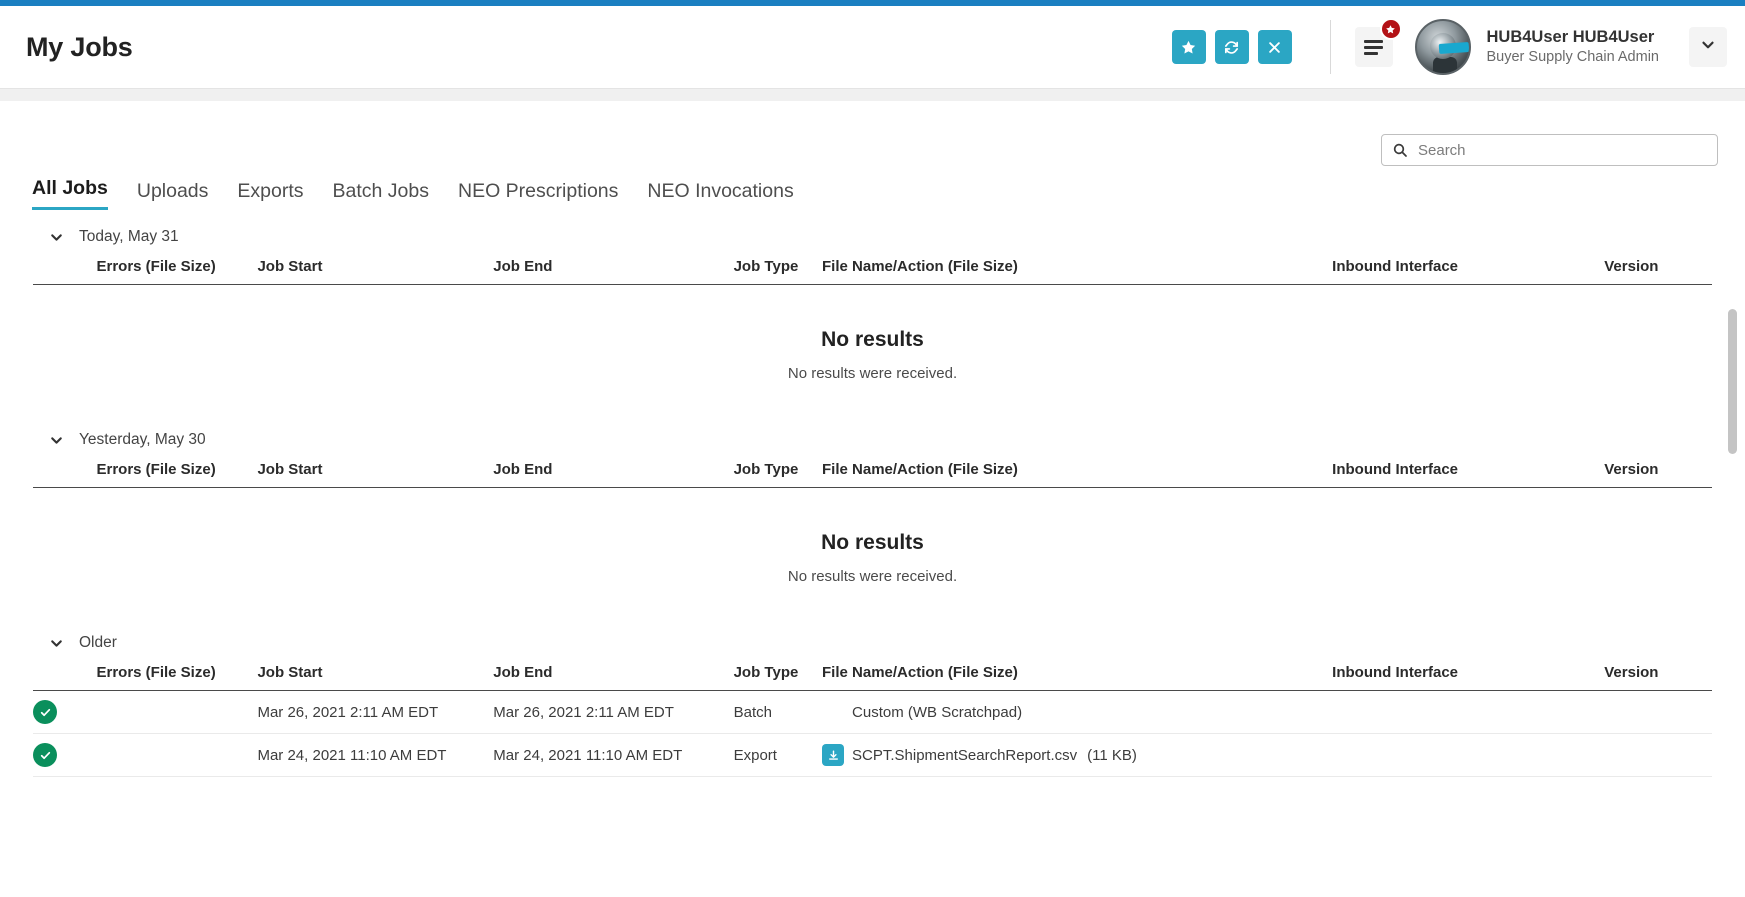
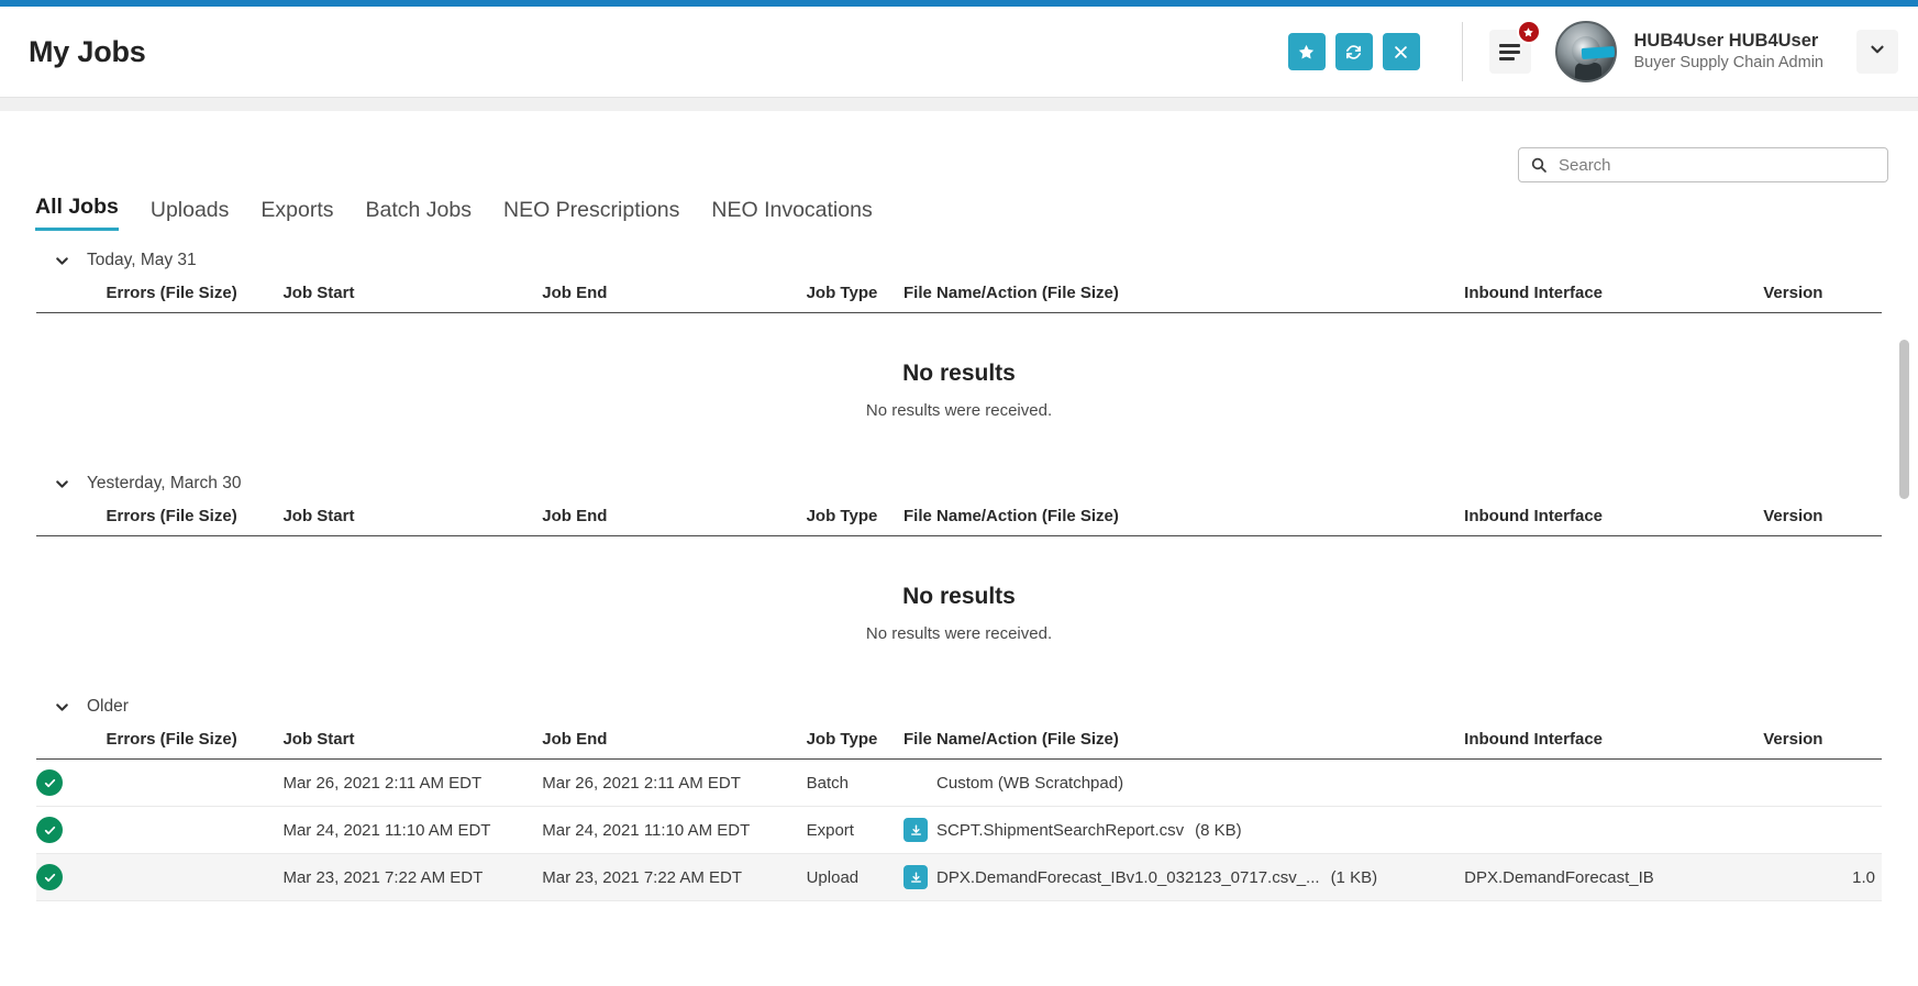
  My Jobs
  HUB4User HUB4User
  Buyer Supply Chain Admin
  Search
  All Jobs
  Uploads
  Exports
  Batch Jobs
  NEO Prescriptions
  NEO Invocations
  Today, May 31
  	Errors (File Size)	Job Start	Job End	Job Type	File Name/Action (File Size)	Inbound Interface	Version
  No resultsNo results were received.
- Yesterday, May 30
+ Yesterday, March 30
  	Errors (File Size)	Job Start	Job End	Job Type	File Name/Action (File Size)	Inbound Interface	Version
  No resultsNo results were received.
  Older
  	Errors (File Size)	Job Start	Job End	Job Type	File Name/Action (File Size)	Inbound Interface	Version
  		Mar 26, 2021 2:11 AM EDT	Mar 26, 2021 2:11 AM EDT	Batch	Custom (WB Scratchpad)
- 		Mar 24, 2021 11:10 AM EDT	Mar 24, 2021 11:10 AM EDT	Export	SCPT.ShipmentSearchReport.csv (11 KB)
+ 		Mar 24, 2021 11:10 AM EDT	Mar 24, 2021 11:10 AM EDT	Export	SCPT.ShipmentSearchReport.csv (8 KB)
+ 		Mar 23, 2021 7:22 AM EDT	Mar 23, 2021 7:22 AM EDT	Upload	DPX.DemandForecast_IBv1.0_032123_0717.csv_... (1 KB)	DPX.DemandForecast_IB	1.0
